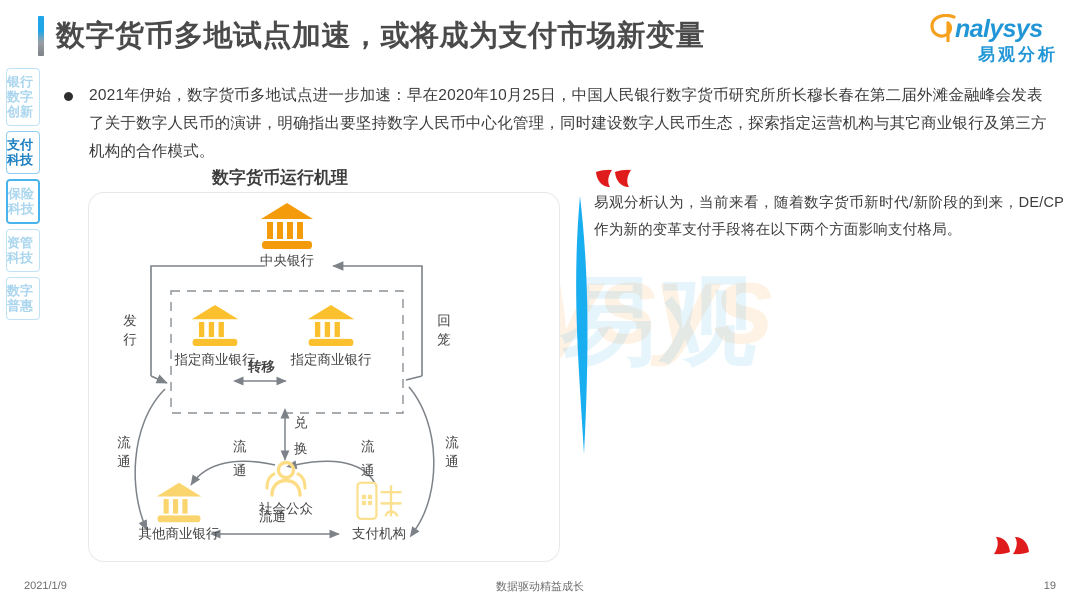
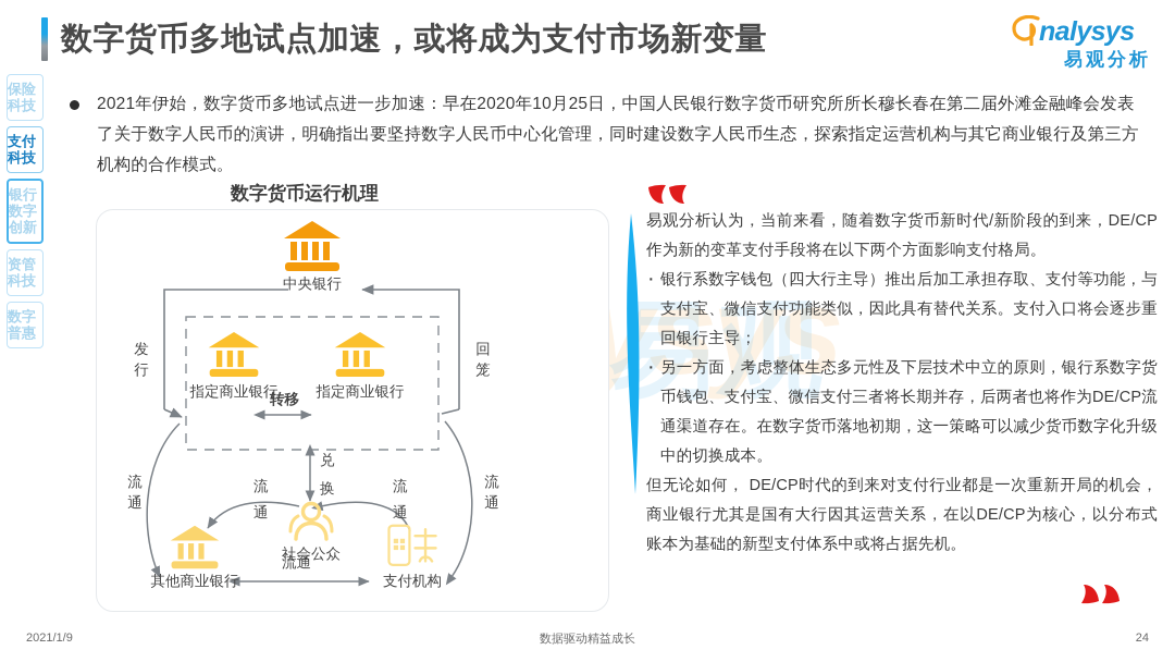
  数字货币多地试点加速，或将成为支付市场新变量
  nalysys
  易观分析
- 银行数字创新
+ 保险科技
  支付科技
- 保险科技
+ 银行数字创新
  资管科技
  数字普惠
  2021年伊始，数字货币多地试点进一步加速：早在2020年10月25日，中国人民银行数字货币研究所所长穆长春在第二届外滩金融峰会发表了关于数字人民币的演讲，明确指出要坚持数字人民币中心化管理，同时建设数字人民币生态，探索指定运营机构与其它商业银行及第三方机构的合作模式。
  易观
  数字货币运行机理
  中央银行
  指定商业银行
  指定商业银行
  社会公众
  其他商业银行
  支付机构
  发行
  回笼
  转移
  兑
  换
  流通
  流通
  流
  通
  流
  通
  流通
  易观分析认为，当前来看，随着数字货币新时代/新阶段的到来，DE/CP作为新的变革支付手段将在以下两个方面影响支付格局。
+ 银行系数字钱包（四大行主导）推出后加工承担存取、支付等功能，与支付宝、微信支付功能类似，因此具有替代关系。支付入口将会逐步重回银行主导；
+ 另一方面，考虑整体生态多元性及下层技术中立的原则，银行系数字货币钱包、支付宝、微信支付三者将长期并存，后两者也将作为DE/CP流通渠道存在。在数字货币落地初期，这一策略可以减少货币数字化升级中的切换成本。
+ 但无论如何， DE/CP时代的到来对支付行业都是一次重新开局的机会，商业银行尤其是国有大行因其运营关系，在以DE/CP为核心，以分布式账本为基础的新型支付体系中或将占据先机。
  2021/1/9
  数据驱动精益成长
- 19
+ 24
